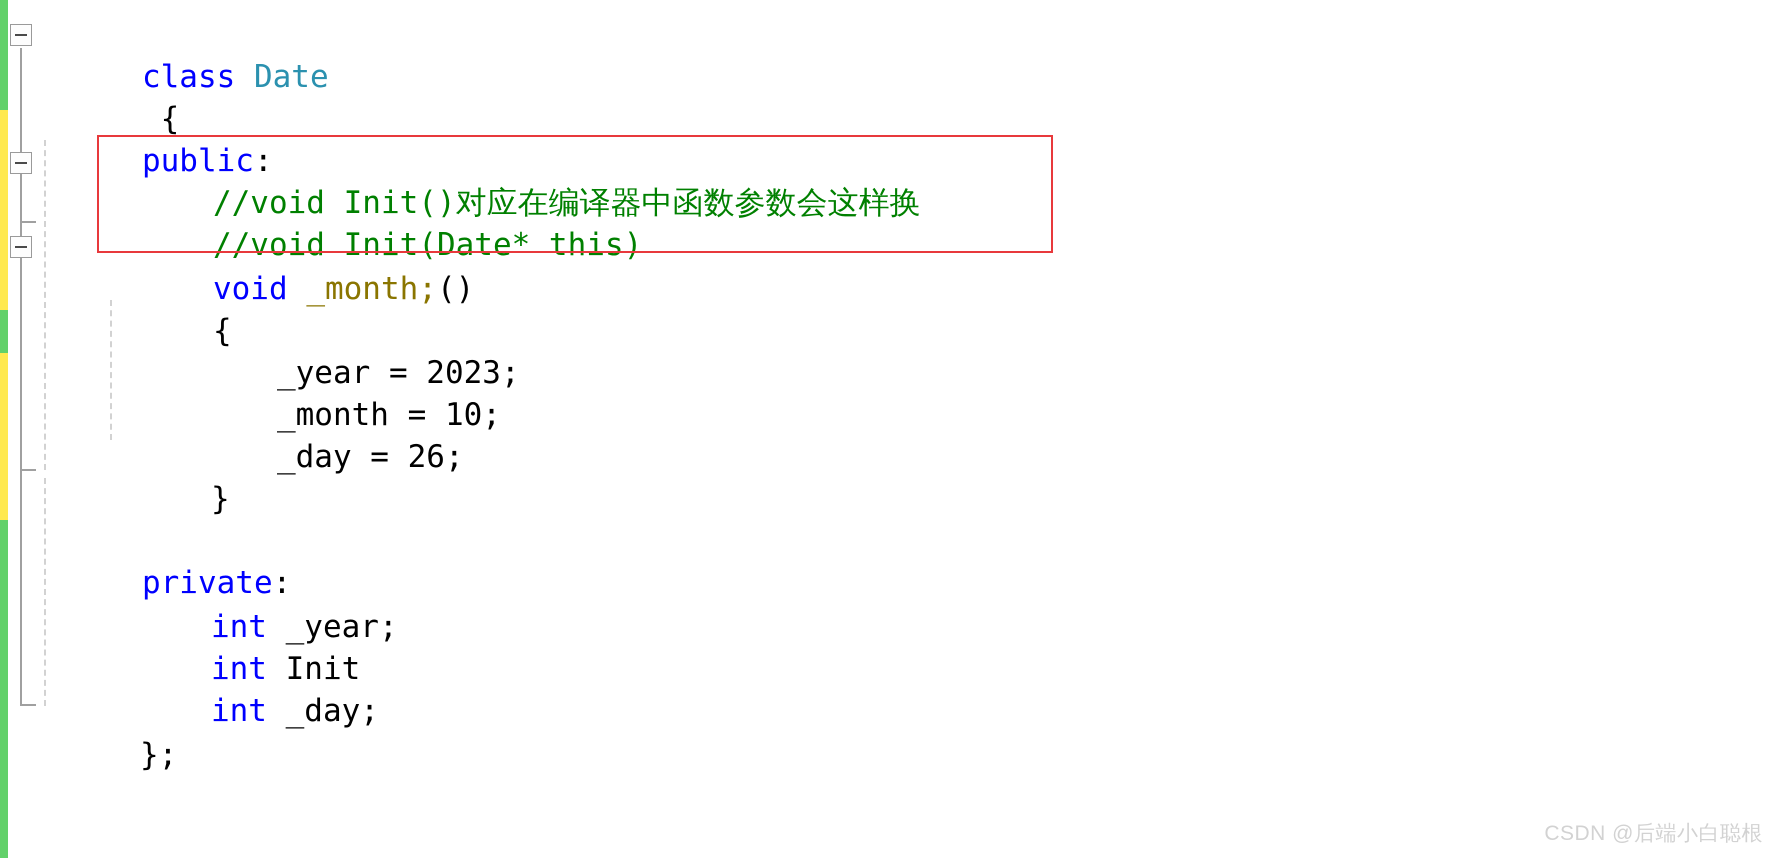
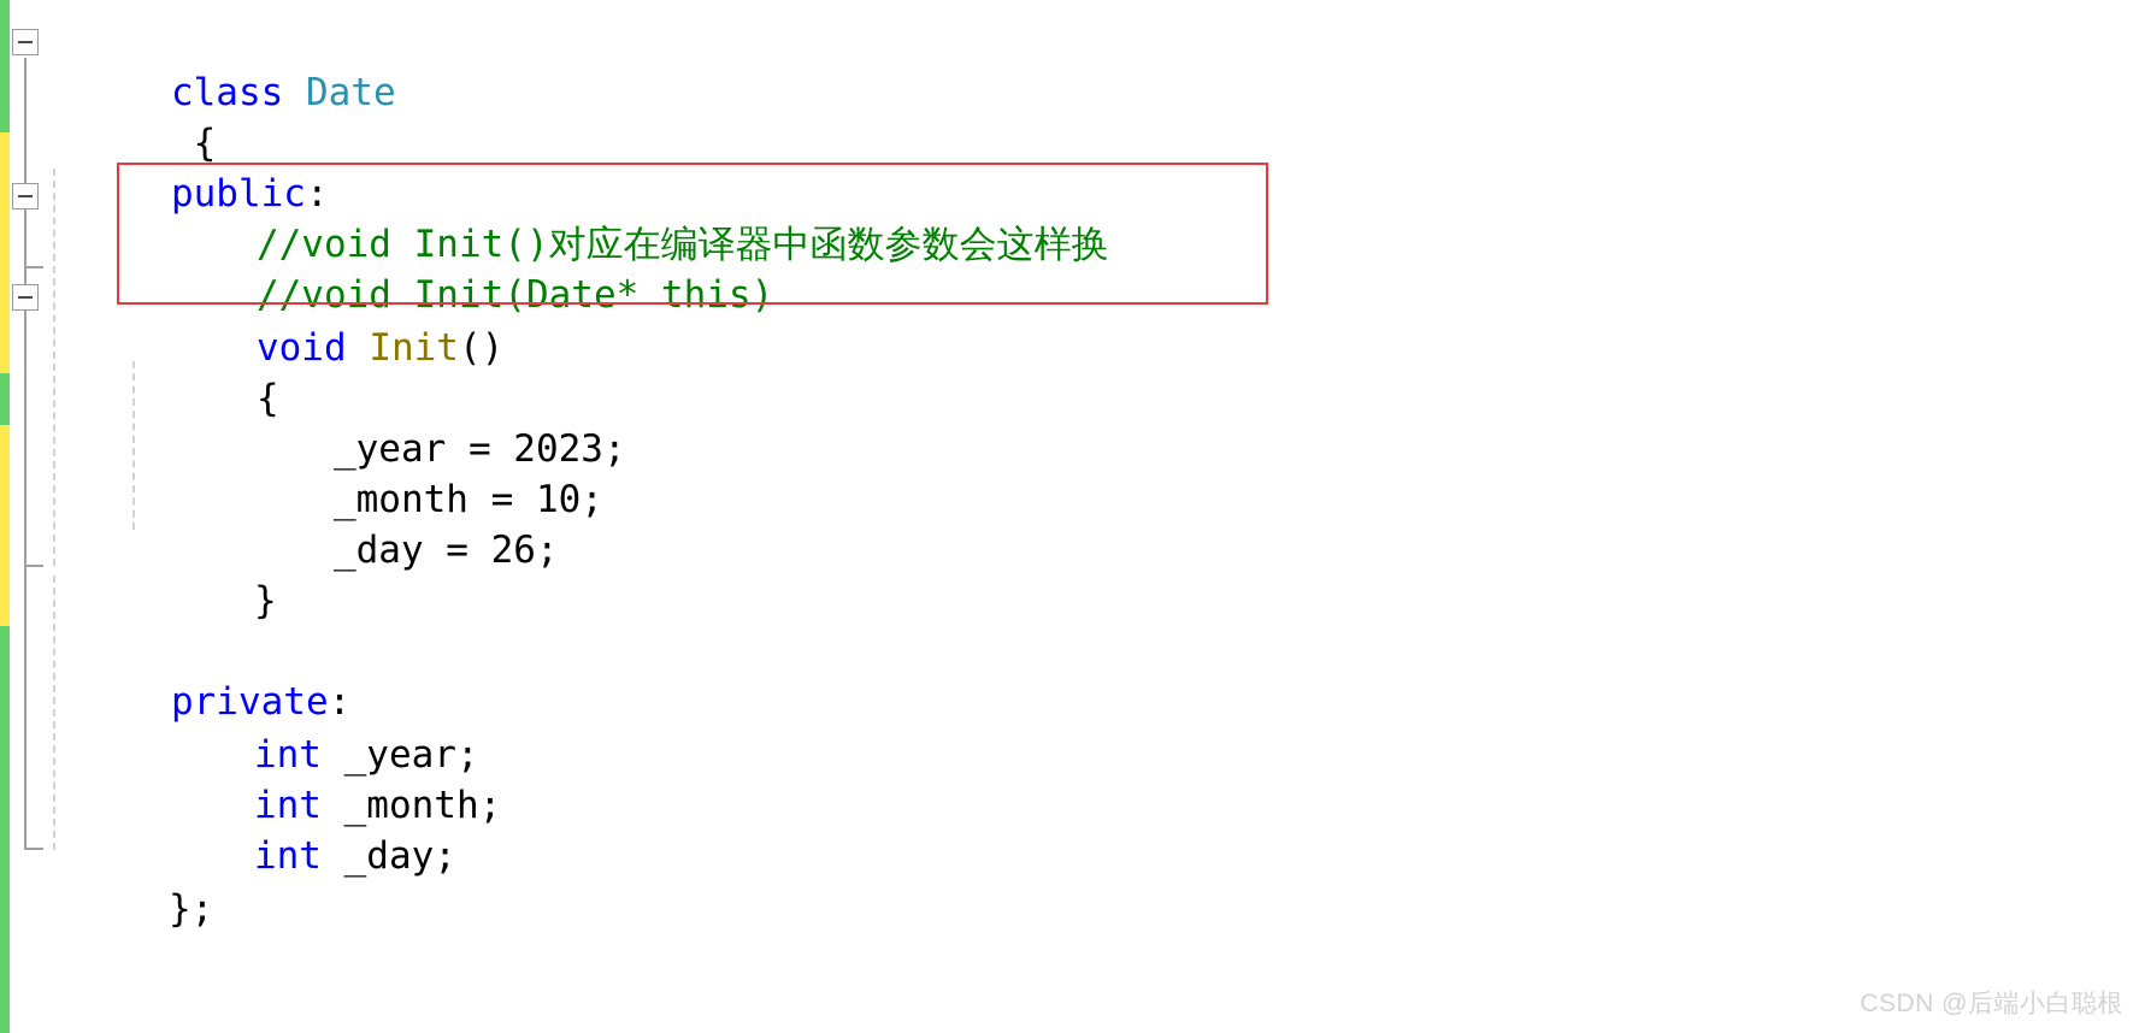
  class Date
  {
  public:
  //void Init()对应在编译器中函数参数会这样换
  //void Init(Date* this)
- void _month;()
+ void Init()
  {
  _year = 2023;
  _month = 10;
  _day = 26;
  }
  private:
  int _year;
- int Init
+ int _month;
  int _day;
  };
  CSDN @后端小白聪根
